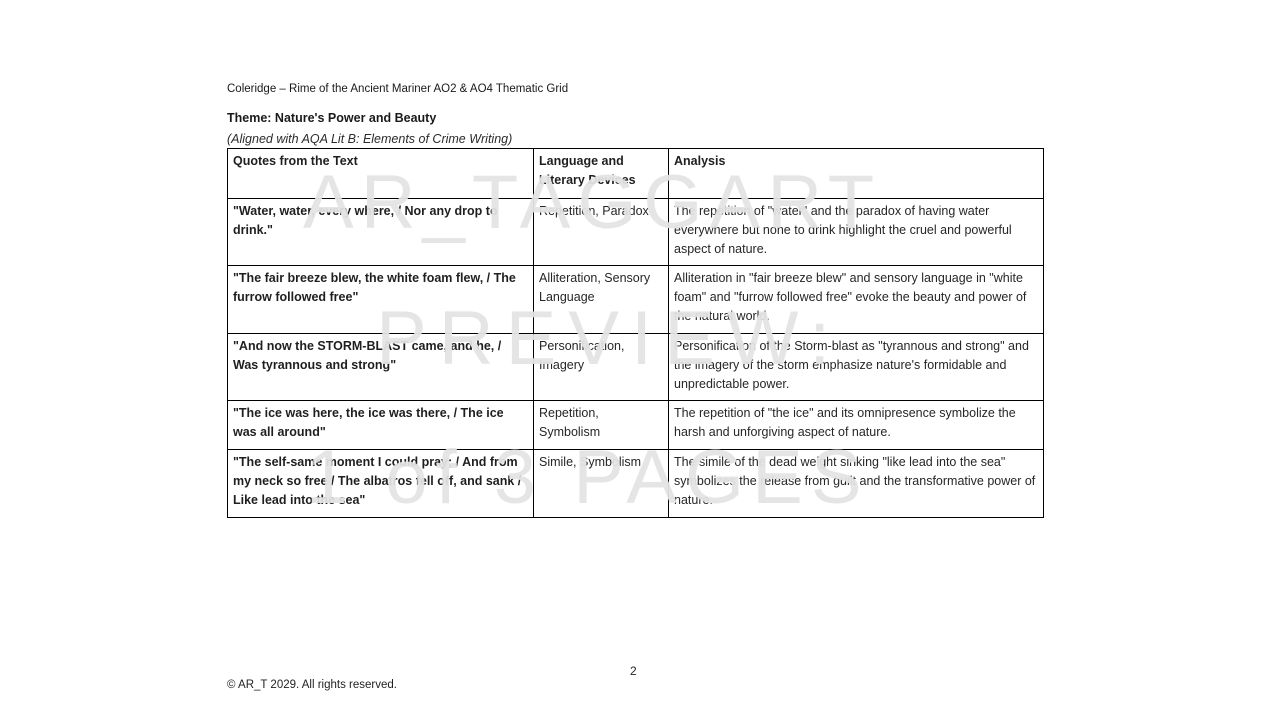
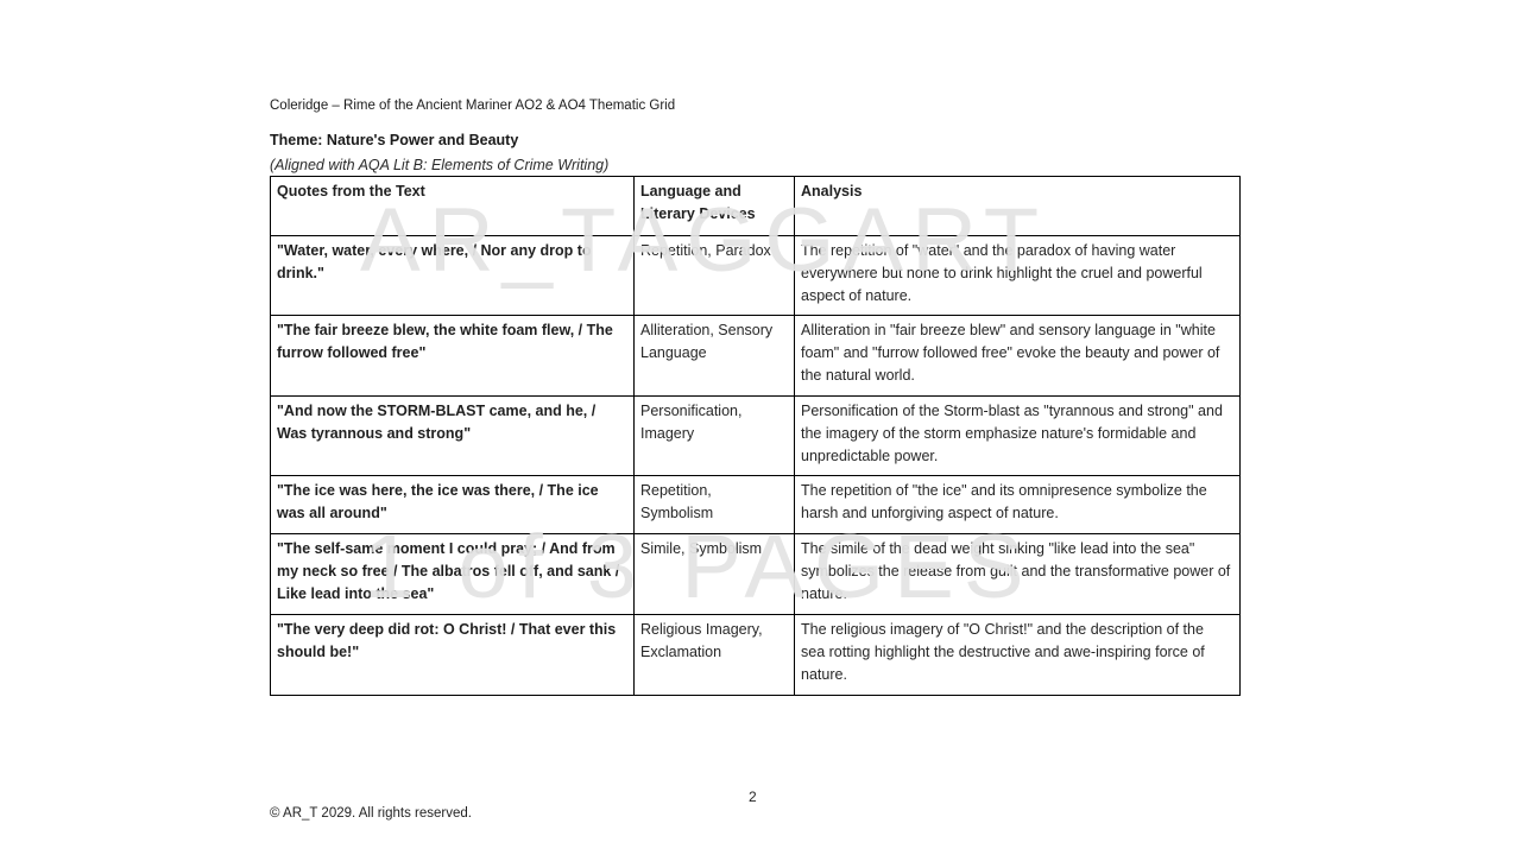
  Coleridge – Rime of the Ancient Mariner AO2 & AO4 Thematic Grid
  Theme: Nature's Power and Beauty
  (Aligned with AQA Lit B: Elements of Crime Writing)
  Quotes from the Text	Language and Literary Devices	Analysis
  "Water, water, every where, / Nor any drop to drink."	Repetition, Paradox	The repetition of "water" and the paradox of having water everywhere but none to drink highlight the cruel and powerful aspect of nature.
  "The fair breeze blew, the white foam flew, / The furrow followed free"	Alliteration, Sensory Language	Alliteration in "fair breeze blew" and sensory language in "white foam" and "furrow followed free" evoke the beauty and power of the natural world.
  "And now the STORM-BLAST came, and he, / Was tyrannous and strong"	Personification, Imagery	Personification of the Storm-blast as "tyrannous and strong" and the imagery of the storm emphasize nature's formidable and unpredictable power.
  "The ice was here, the ice was there, / The ice was all around"	Repetition, Symbolism	The repetition of "the ice" and its omnipresence symbolize the harsh and unforgiving aspect of nature.
  "The self-same moment I could pray; / And from my neck so free / The albatros fell off, and sank / Like lead into the sea"	Simile, Symbolism	The simile of the dead weight sinking "like lead into the sea" symbolizes the release from guilt and the transformative power of nature.
+ "The very deep did rot: O Christ! / That ever this should be!"	Religious Imagery, Exclamation	The religious imagery of "O Christ!" and the description of the sea rotting highlight the destructive and awe-inspiring force of nature.
  AR_TAGGART
- PREVIEW:
  1 of 3 PAGES
  2
  © AR_T 2029. All rights reserved.
